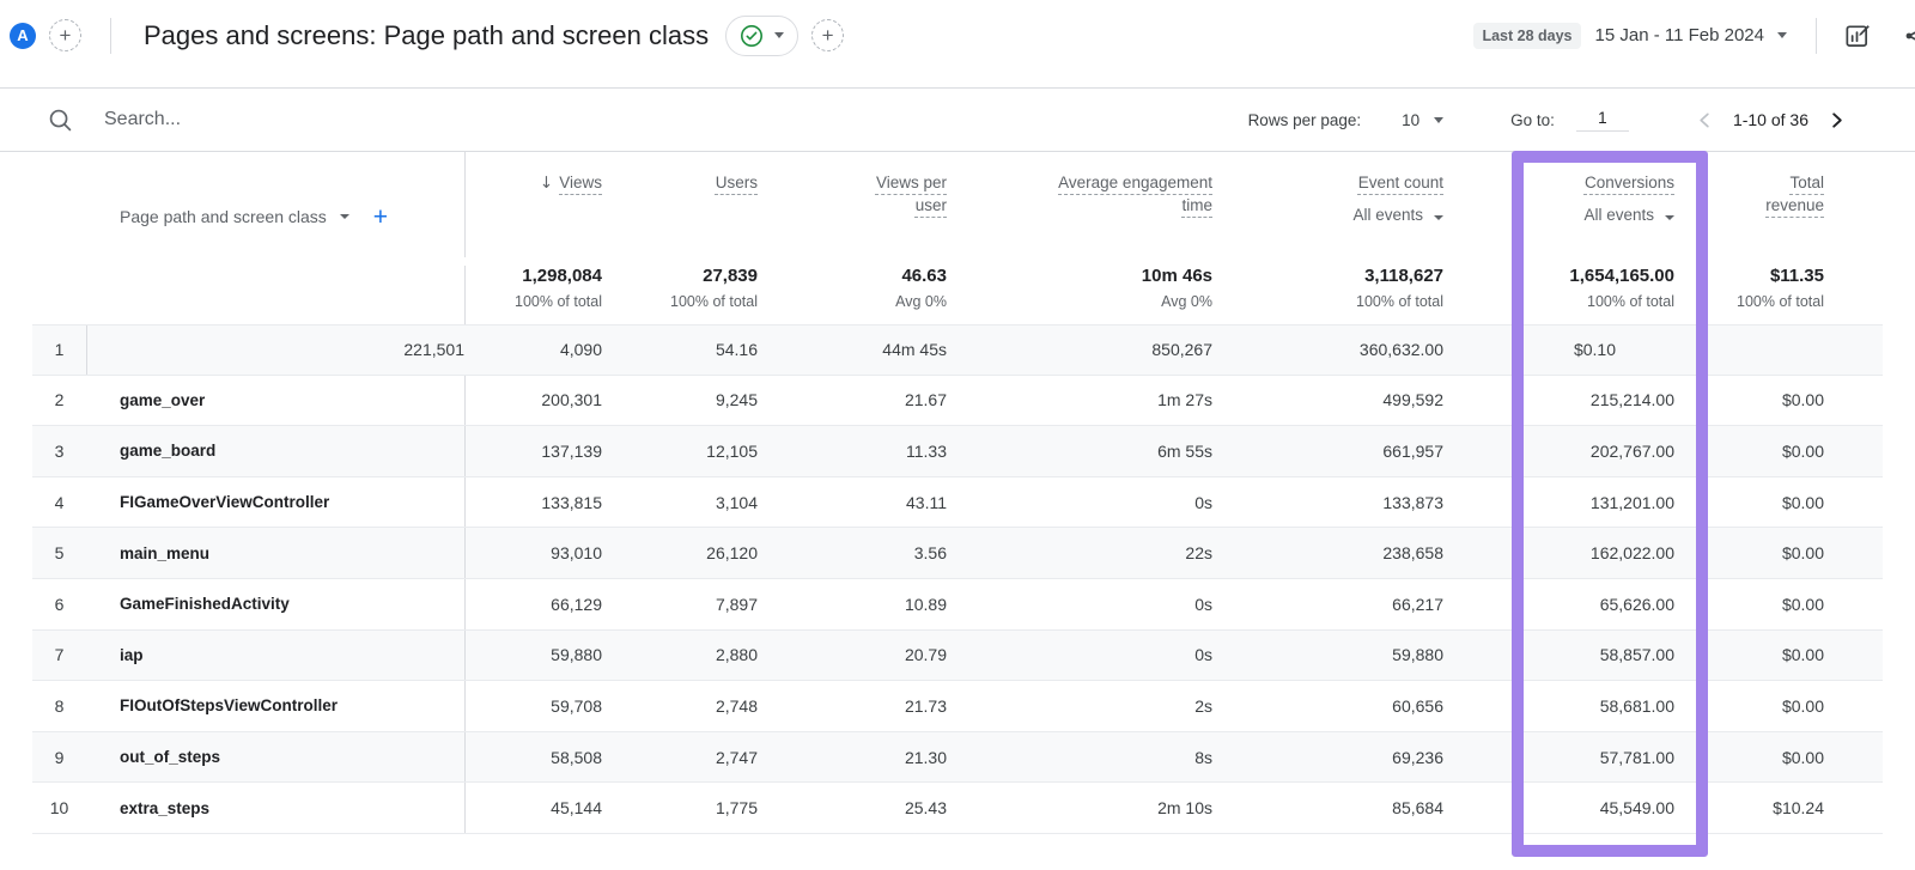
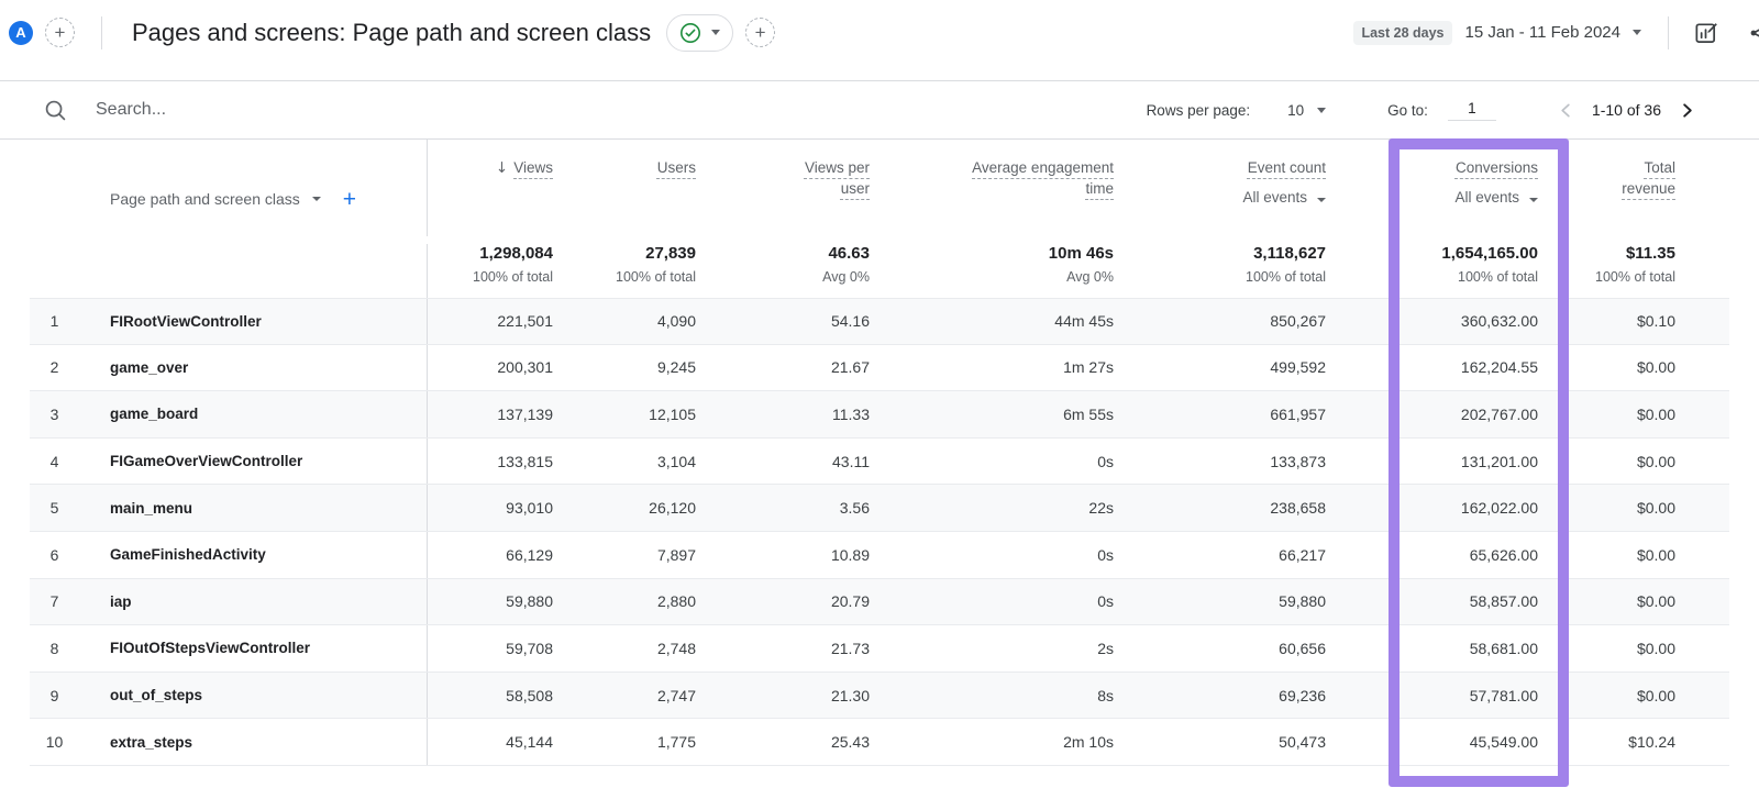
  A
  +
  Pages and screens: Page path and screen class
  +
  Last 28 days
  15 Jan - 11 Feb 2024
  Search...
  Rows per page:
  10
  Go to:
  1
  1-10 of 36
  Page path and screen class
  +
  ↓ Views
  Users
  Views per user
  Average engagement time
  Event count
  All events
  Conversions
  All events
  Total revenue
  1,298,084
  100% of total
  27,839
  100% of total
  46.63
  Avg 0%
  10m 46s
  Avg 0%
  3,118,627
  100% of total
  1,654,165.00
  100% of total
  $11.35
  100% of total
  1
+ FIRootViewController
  221,501
  4,090
  54.16
  44m 45s
  850,267
  360,632.00
  $0.10
  2
  game_over
  200,301
  9,245
  21.67
  1m 27s
  499,592
- 215,214.00
+ 162,204.55
  $0.00
  3
  game_board
  137,139
  12,105
  11.33
  6m 55s
  661,957
  202,767.00
  $0.00
  4
  FIGameOverViewController
  133,815
  3,104
  43.11
  0s
  133,873
  131,201.00
  $0.00
  5
  main_menu
  93,010
  26,120
  3.56
  22s
  238,658
  162,022.00
  $0.00
  6
  GameFinishedActivity
  66,129
  7,897
  10.89
  0s
  66,217
  65,626.00
  $0.00
  7
  iap
  59,880
  2,880
  20.79
  0s
  59,880
  58,857.00
  $0.00
  8
  FIOutOfStepsViewController
  59,708
  2,748
  21.73
  2s
  60,656
  58,681.00
  $0.00
  9
  out_of_steps
  58,508
  2,747
  21.30
  8s
  69,236
  57,781.00
  $0.00
  10
  extra_steps
  45,144
  1,775
  25.43
  2m 10s
- 85,684
+ 50,473
  45,549.00
  $10.24
